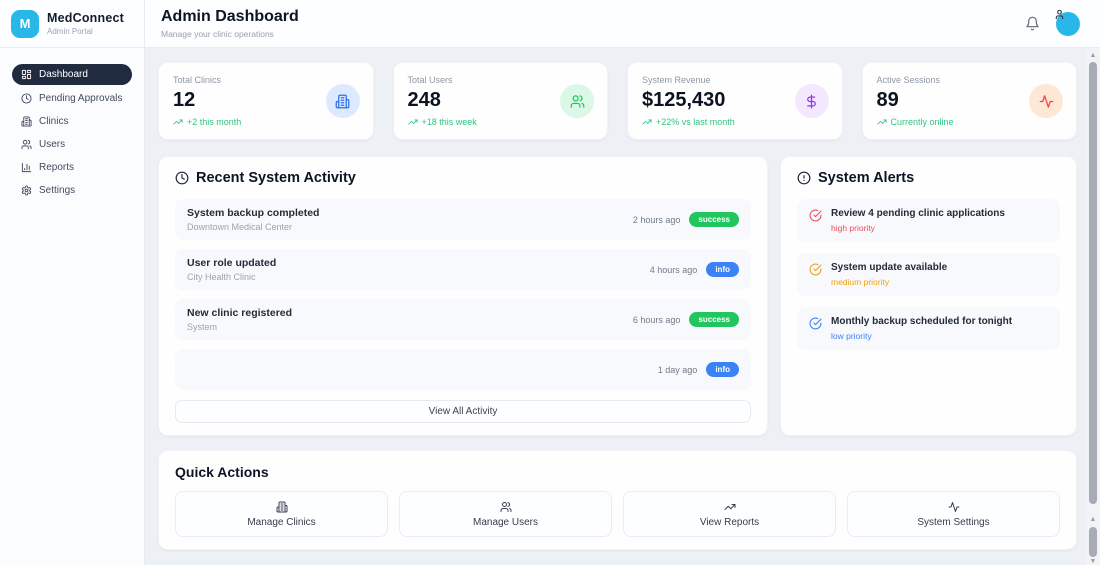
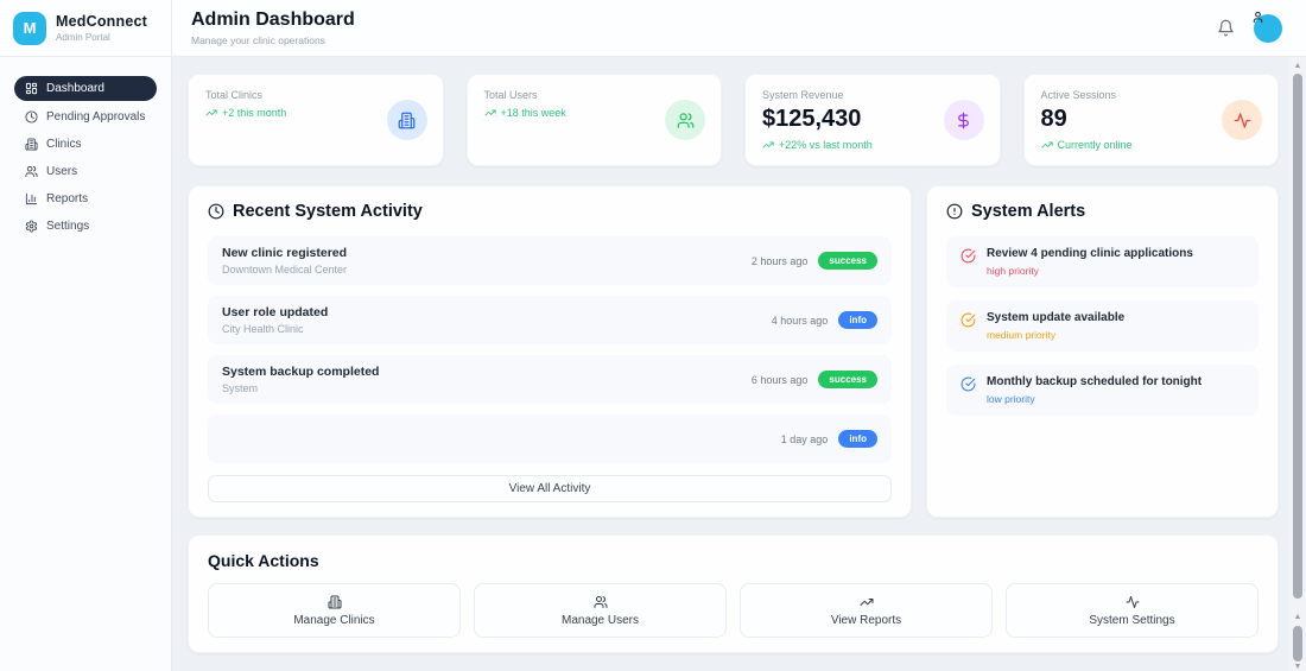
  M
  MedConnect
  Admin Portal
  Dashboard
  Pending Approvals
  Clinics
  Users
  Reports
  Settings
  Admin Dashboard
  Manage your clinic operations
  Total Clinics
- 12
  +2 this month
  Total Users
- 248
  +18 this week
  System Revenue
  $125,430
  +22% vs last month
  Active Sessions
  89
  Currently online
  Recent System Activity
- System backup completed
+ New clinic registered
  Downtown Medical Center
  2 hours ago
  success
  User role updated
  City Health Clinic
  4 hours ago
  info
- New clinic registered
+ System backup completed
  System
  6 hours ago
  success
  1 day ago
  info
  View All Activity
  System Alerts
  Review 4 pending clinic applications
  high priority
  System update available
  medium priority
  Monthly backup scheduled for tonight
  low priority
  Quick Actions
  Manage Clinics
  Manage Users
  View Reports
  System Settings
